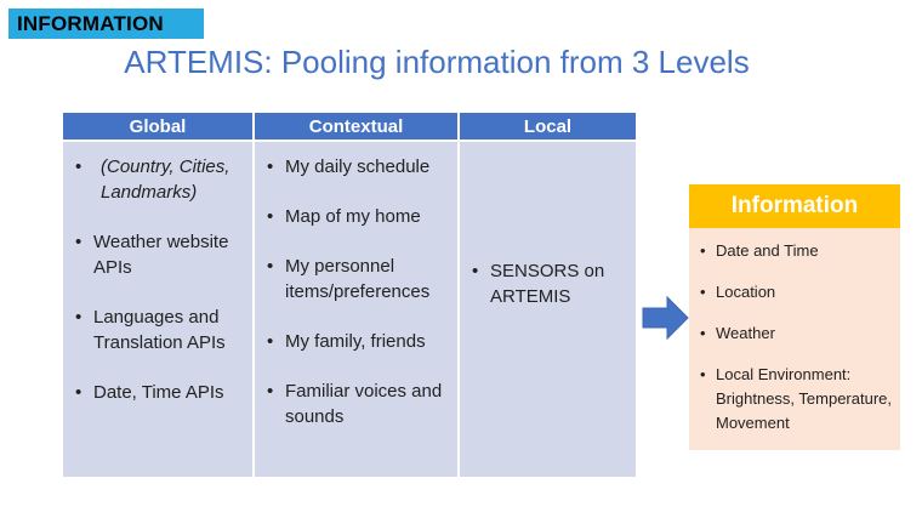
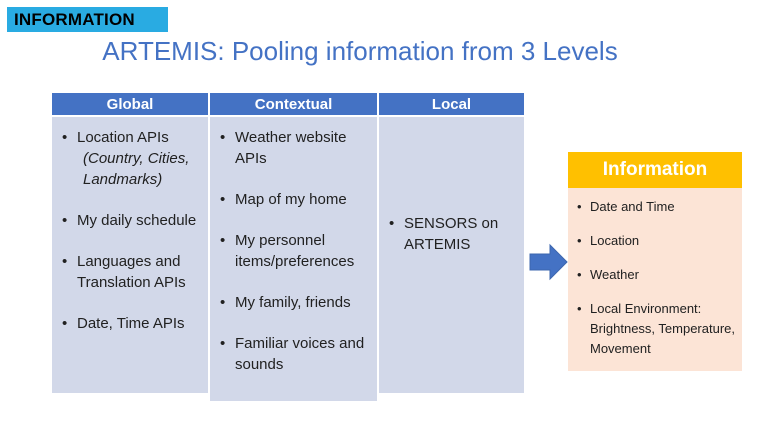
  INFORMATION
  ARTEMIS: Pooling information from 3 Levels
  Global
+ Location APIs
  (Country, Cities, Landmarks)
- Weather website APIs
+ My daily schedule
  Languages and Translation APIs
  Date, Time APIs
  Contextual
- My daily schedule
+ Weather website APIs
  Map of my home
  My personnel items/preferences
  My family, friends
  Familiar voices and sounds
  Local
  SENSORS on ARTEMIS
  Information
  Date and Time
  Location
  Weather
  Local Environment: Brightness, Temperature, Movement
